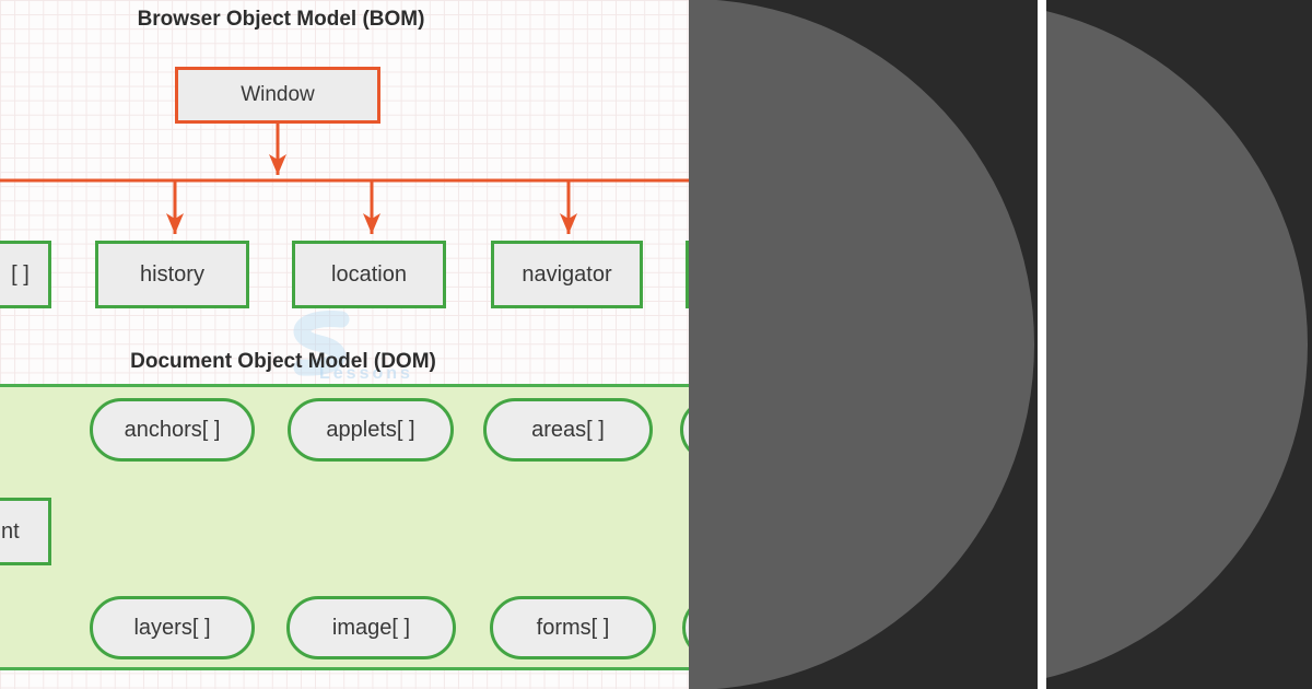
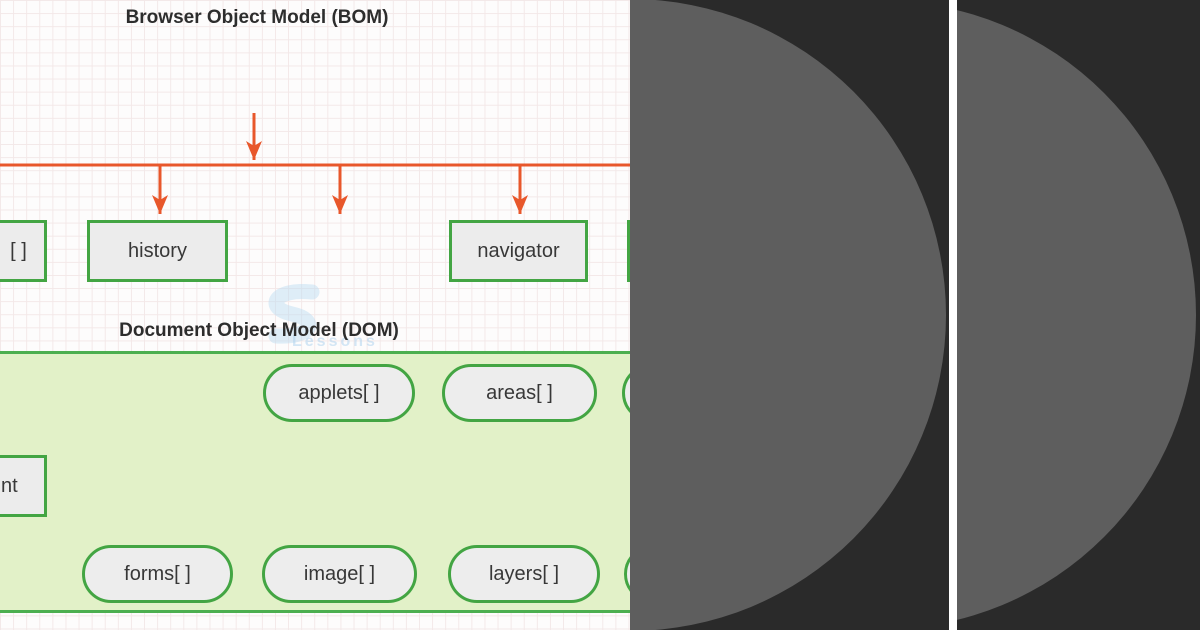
  Lessons
  Browser Object Model (BOM)
  Document Object Model (DOM)
- Window
  [ ]
  history
- location
  navigator
- anchors[ ]
  applets[ ]
  areas[ ]
  nt
- layers[ ]
+ forms[ ]
  image[ ]
- forms[ ]
+ layers[ ]
